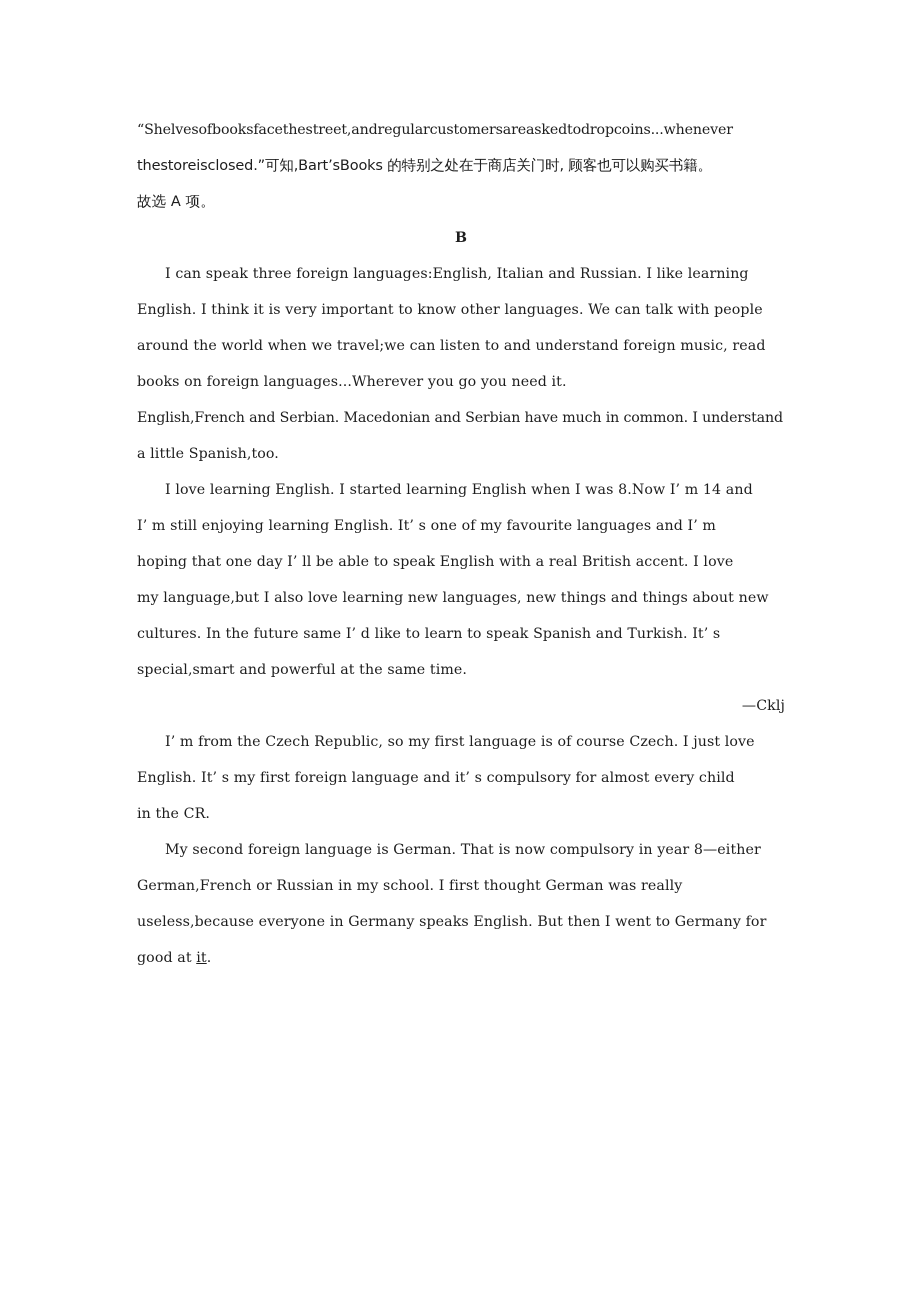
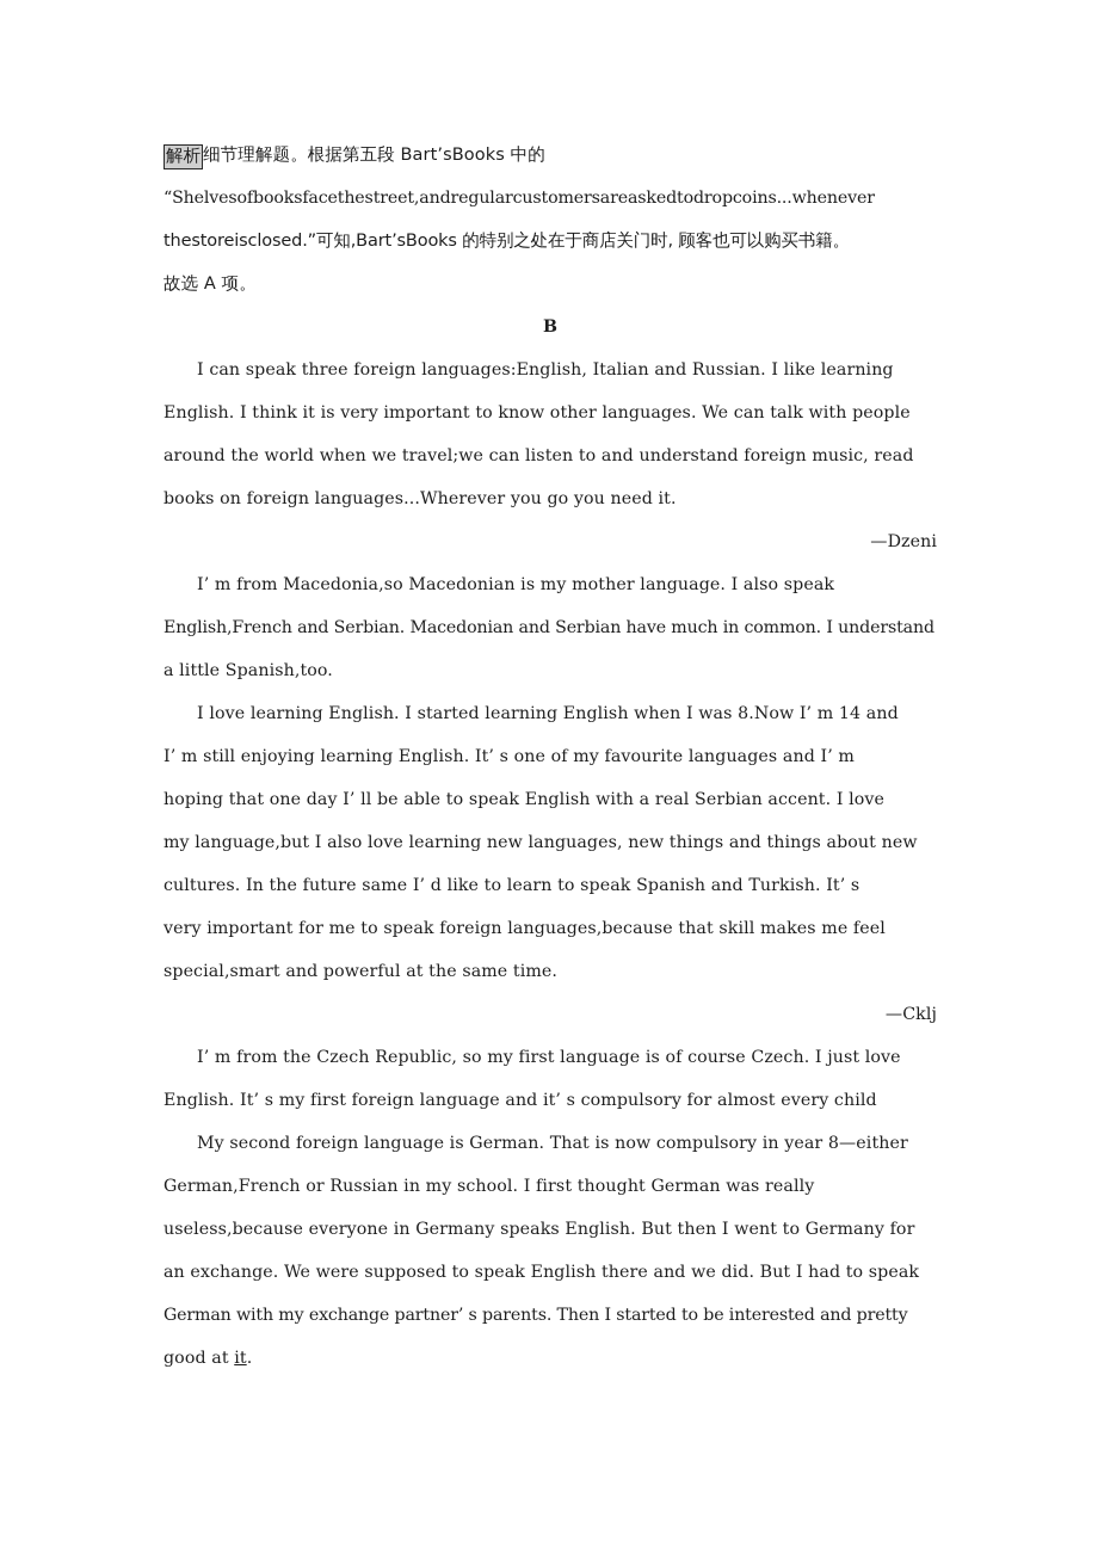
+ 解析 细节理解题。根据第五段 Bart’sBooks 中的
  “Shelvesofbooksfacethestreet,andregularcustomersareaskedtodropcoins...whenever
  thestoreisclosed.”可知,Bart’sBooks 的特别之处在于商店关门时, 顾客也可以购买书籍。
  故选 A 项。
  B
  I can speak three foreign languages:English, Italian and Russian. I like learning
  English. I think it is very important to know other languages. We can talk with people
  around the world when we travel;we can listen to and understand foreign music, read
  books on foreign languages...Wherever you go you need it.
+ —Dzeni
+ I’ m from Macedonia,so Macedonian is my mother language. I also speak
  English,French and Serbian. Macedonian and Serbian have much in common. I understand
  a little Spanish,too.
  I love learning English. I started learning English when I was 8.Now I’ m 14 and
  I’ m still enjoying learning English. It’ s one of my favourite languages and I’ m
- hoping that one day I’ ll be able to speak English with a real British accent. I love
+ hoping that one day I’ ll be able to speak English with a real Serbian accent. I love
  my language,but I also love learning new languages, new things and things about new
  cultures. In the future same I’ d like to learn to speak Spanish and Turkish. It’ s
+ very important for me to speak foreign languages,because that skill makes me feel
  special,smart and powerful at the same time.
  —Cklj
  I’ m from the Czech Republic, so my first language is of course Czech. I just love
  English. It’ s my first foreign language and it’ s compulsory for almost every child
- in the CR.
  My second foreign language is German. That is now compulsory in year 8—either
  German,French or Russian in my school. I first thought German was really
  useless,because everyone in Germany speaks English. But then I went to Germany for
+ an exchange. We were supposed to speak English there and we did. But I had to speak
+ German with my exchange partner’ s parents. Then I started to be interested and pretty
  good at it.
